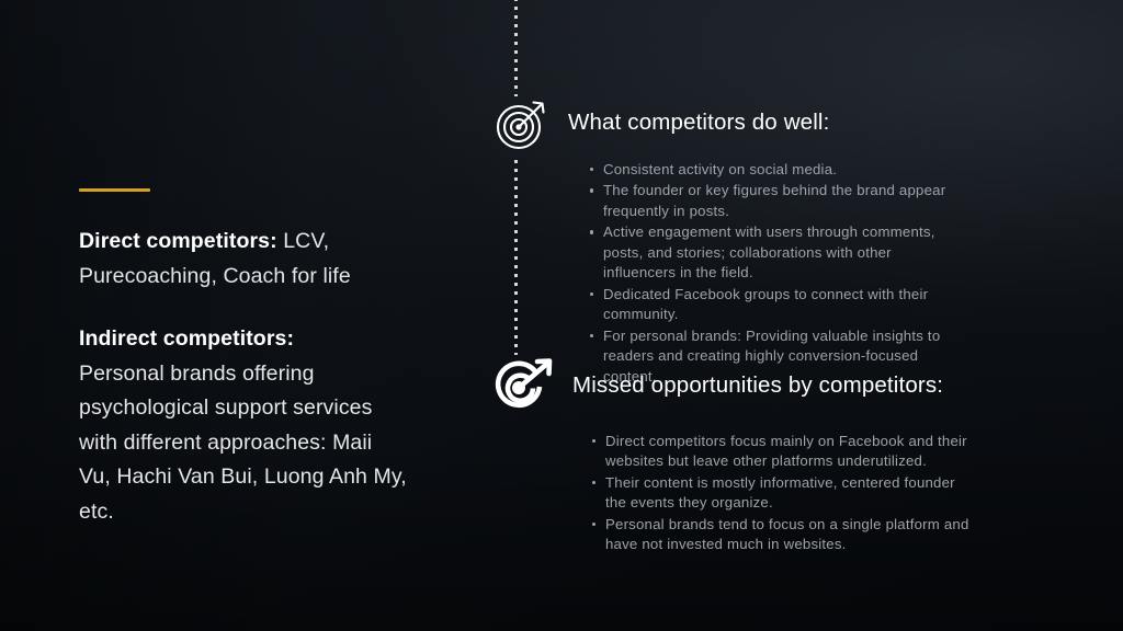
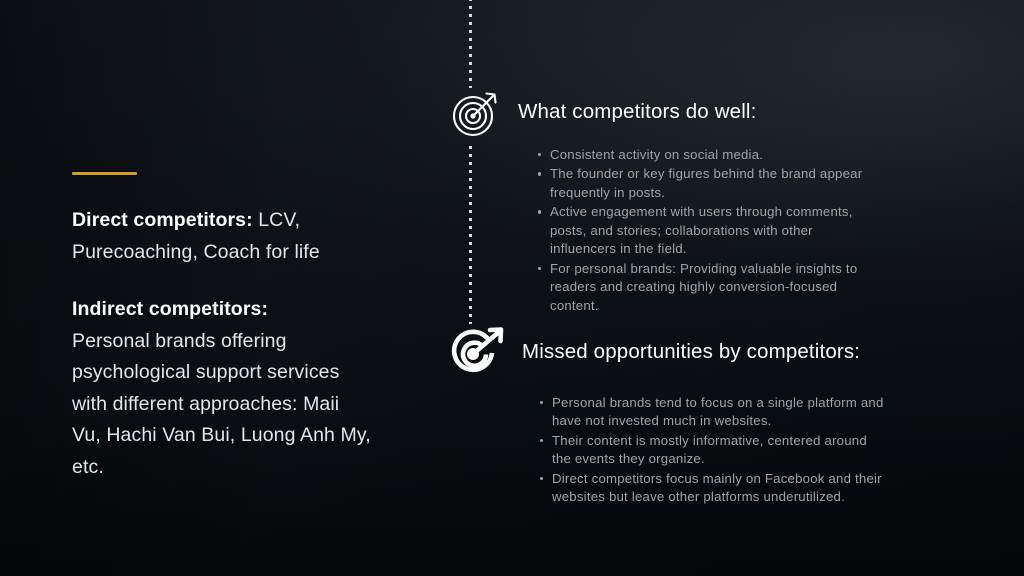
  Direct competitors: LCV, Purecoaching, Coach for life
  Indirect competitors:
  Personal brands offering psychological support services with different approaches: Maii Vu, Hachi Van Bui, Luong Anh My, etc.
  What competitors do well:
  Consistent activity on social media.
  The founder or key figures behind the brand appear frequently in posts.
  Active engagement with users through comments, posts, and stories; collaborations with other influencers in the field.
- Dedicated Facebook groups to connect with their community.
  For personal brands: Providing valuable insights to readers and creating highly conversion-focused content.
  Missed opportunities by competitors:
- Direct competitors focus mainly on Facebook and their websites but leave other platforms underutilized.
+ Personal brands tend to focus on a single platform and have not invested much in websites.
- Their content is mostly informative, centered founder the events they organize.
+ Their content is mostly informative, centered around the events they organize.
- Personal brands tend to focus on a single platform and have not invested much in websites.
+ Direct competitors focus mainly on Facebook and their websites but leave other platforms underutilized.
